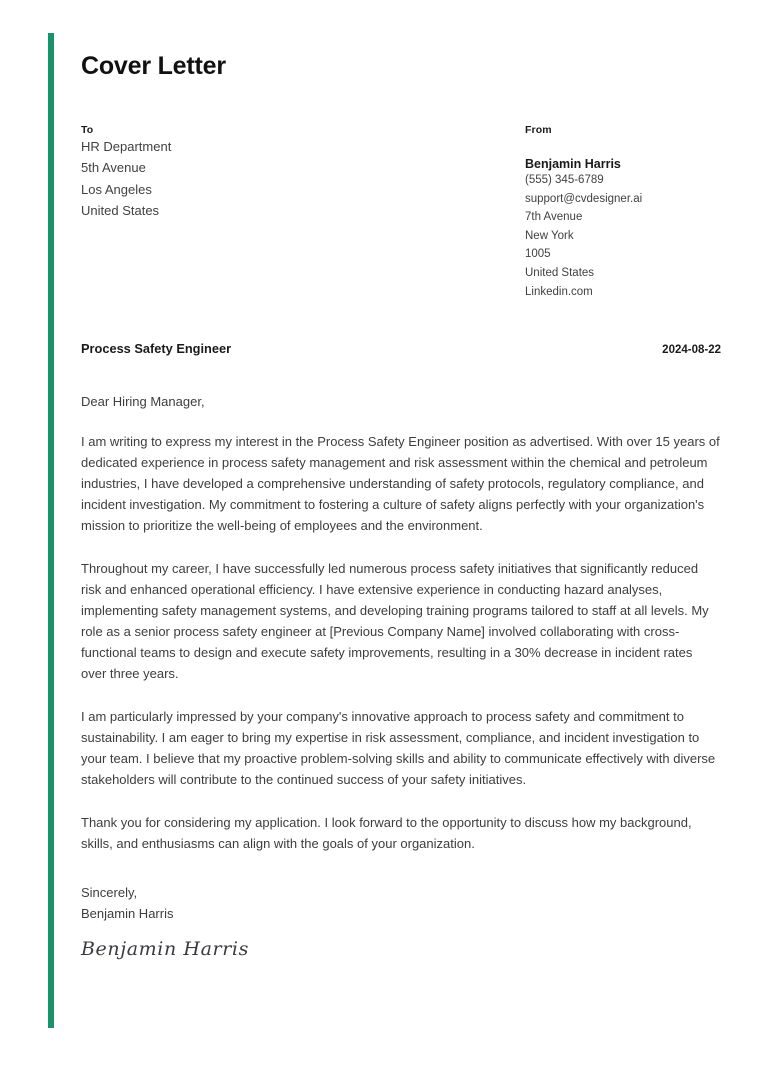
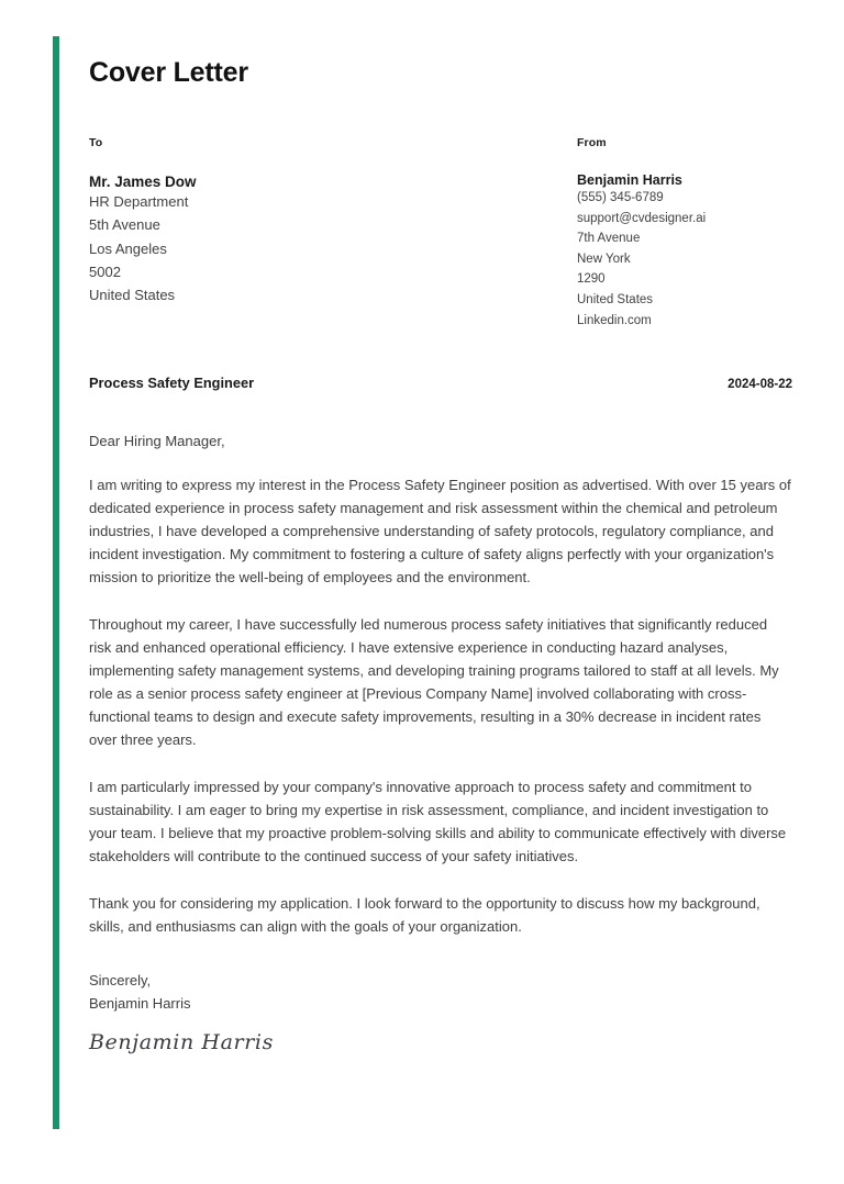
  Cover Letter
  To
+ Mr. James Dow
  HR Department
  5th Avenue
  Los Angeles
+ 5002
  United States
  From
  Benjamin Harris
  (555) 345-6789
  support@cvdesigner.ai
  7th Avenue
  New York
- 1005
+ 1290
  United States
  Linkedin.com
  Process Safety Engineer
  2024-08-22
  Dear Hiring Manager,
  I am writing to express my interest in the Process Safety Engineer position as advertised. With over 15 years of dedicated experience in process safety management and risk assessment within the chemical and petroleum industries, I have developed a comprehensive understanding of safety protocols, regulatory compliance, and incident investigation. My commitment to fostering a culture of safety aligns perfectly with your organization's mission to prioritize the well-being of employees and the environment.
  Throughout my career, I have successfully led numerous process safety initiatives that significantly reduced risk and enhanced operational efficiency. I have extensive experience in conducting hazard analyses, implementing safety management systems, and developing training programs tailored to staff at all levels. My role as a senior process safety engineer at [Previous Company Name] involved collaborating with cross-functional teams to design and execute safety improvements, resulting in a 30% decrease in incident rates over three years.
  I am particularly impressed by your company's innovative approach to process safety and commitment to sustainability. I am eager to bring my expertise in risk assessment, compliance, and incident investigation to your team. I believe that my proactive problem-solving skills and ability to communicate effectively with diverse stakeholders will contribute to the continued success of your safety initiatives.
  Thank you for considering my application. I look forward to the opportunity to discuss how my background, skills, and enthusiasms can align with the goals of your organization.
  Sincerely,
  Benjamin Harris
  Benjamin Harris
